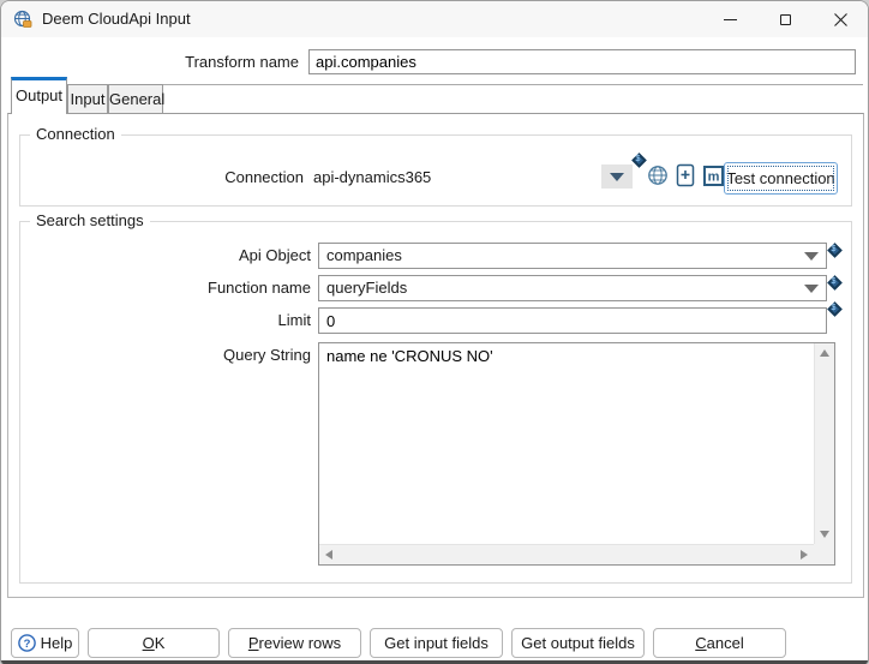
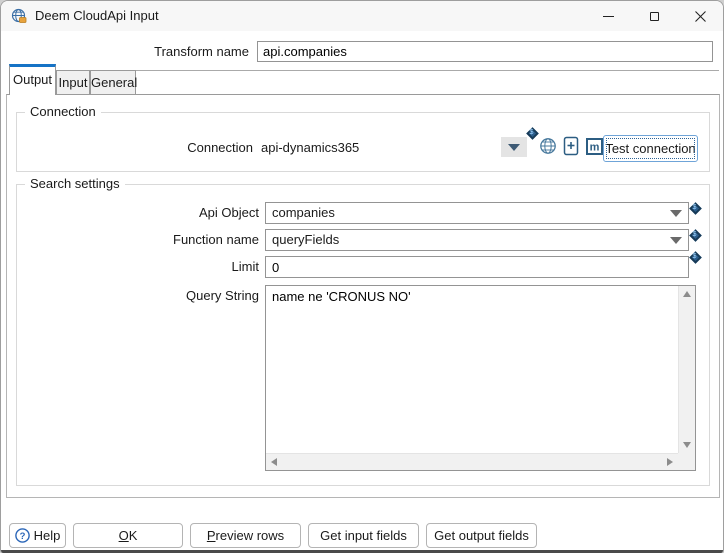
  Deem CloudApi Input
  Transform name
  api.companies
  Output
  Input
  General
  Connection
  Connection
  api-dynamics365
  m
  Test connection
  Search settings
  Api Object
  companies
  Function name
  queryFields
  Limit
  0
  Query String
  name ne 'CRONUS NO'
  ?
  Help
  OK
  Preview rows
  Get input fields
  Get output fields
- Cancel
